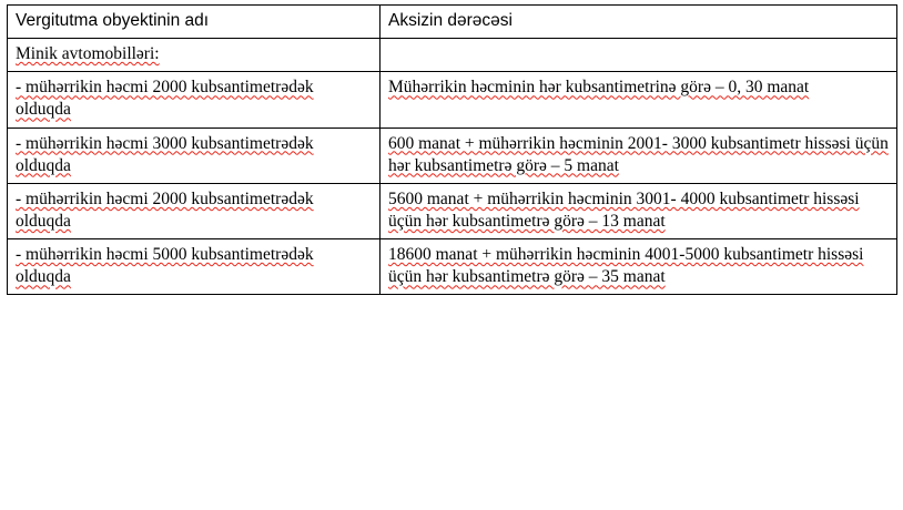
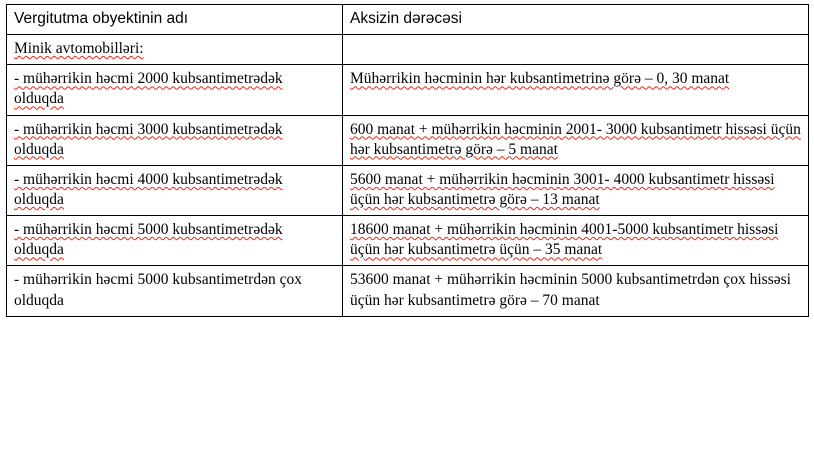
  Vergitutma obyektinin adı	Aksizin dərəcəsi
  Minik avtomobilləri:
  - mühərrikin həcmi 2000 kubsantimetrədək olduqda	Mühərrikin həcminin hər kubsantimetrinə görə – 0, 30 manat
  - mühərrikin həcmi 3000 kubsantimetrədək olduqda	600 manat + mühərrikin həcminin 2001- 3000 kubsantimetr hissəsi üçün hər kubsantimetrə görə – 5 manat
- - mühərrikin həcmi 2000 kubsantimetrədək olduqda	5600 manat + mühərrikin həcminin 3001- 4000 kubsantimetr hissəsi üçün hər kubsantimetrə görə – 13 manat
+ - mühərrikin həcmi 4000 kubsantimetrədək olduqda	5600 manat + mühərrikin həcminin 3001- 4000 kubsantimetr hissəsi üçün hər kubsantimetrə görə – 13 manat
- - mühərrikin həcmi 5000 kubsantimetrədək olduqda	18600 manat + mühərrikin həcminin 4001-5000 kubsantimetr hissəsi üçün hər kubsantimetrə görə – 35 manat
+ - mühərrikin həcmi 5000 kubsantimetrədək olduqda	18600 manat + mühərrikin həcminin 4001-5000 kubsantimetr hissəsi üçün hər kubsantimetrə üçün – 35 manat
+ - mühərrikin həcmi 5000 kubsantimetrdən çox olduqda	53600 manat + mühərrikin həcminin 5000 kubsantimetrdən çox hissəsi üçün hər kubsantimetrə görə – 70 manat
